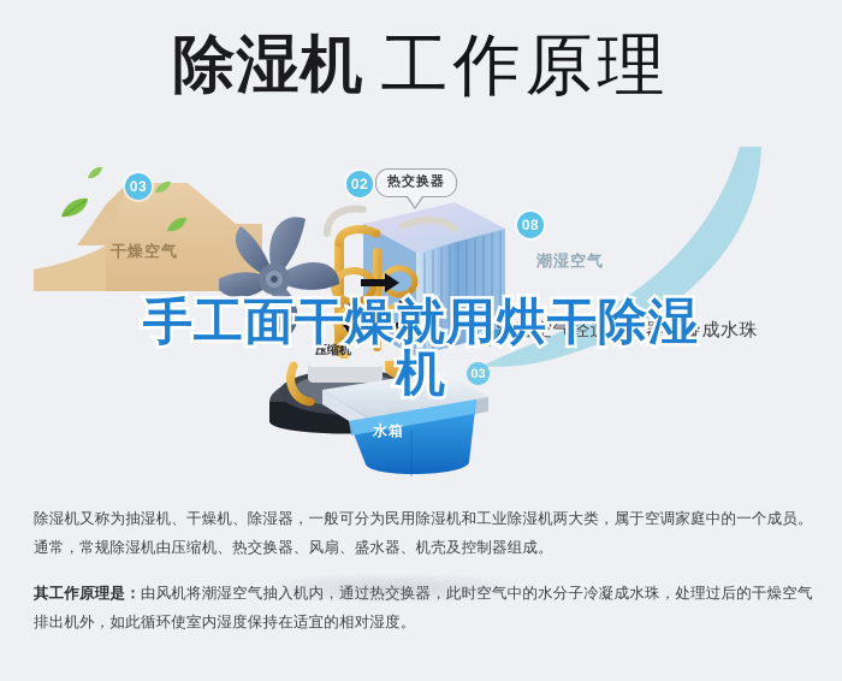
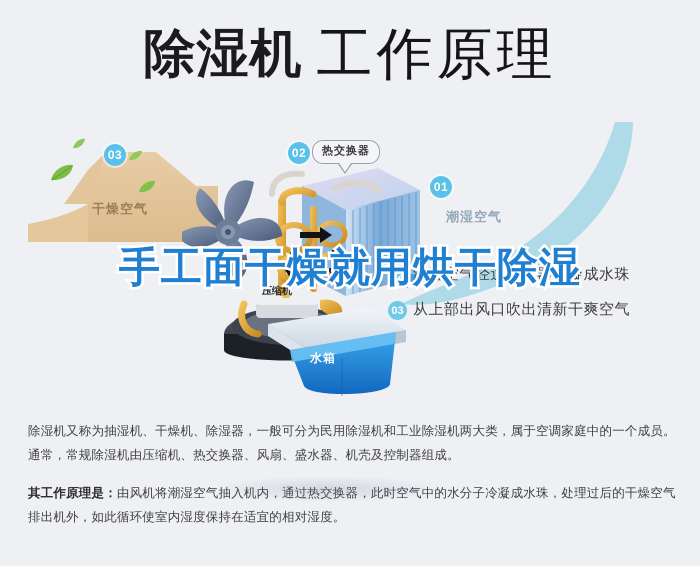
  除湿机 工作原理
  干燥空气
  潮湿空气
  压缩机
  水箱
  03
  02
- 08
+ 01
  热交换器
  02
  潮湿空气经过蒸发器冷凝成水珠
  03
+ 从上部出风口吹出清新干爽空气
  手工面干燥就用烘干除湿
- 机
  除湿机又称为抽湿机、干燥机、除湿器，一般可分为民用除湿机和工业除湿机两大类，属于空调家庭中的一个成员。通常，常规除湿机由压缩机、热交换器、风扇、盛水器、机壳及控制器组成。
  其工作原理是：由风机将潮湿空水分子冷凝成水珠，处理过后的干燥空气排出机外，如此循环使室内湿度保持在适宜的相对湿度。
